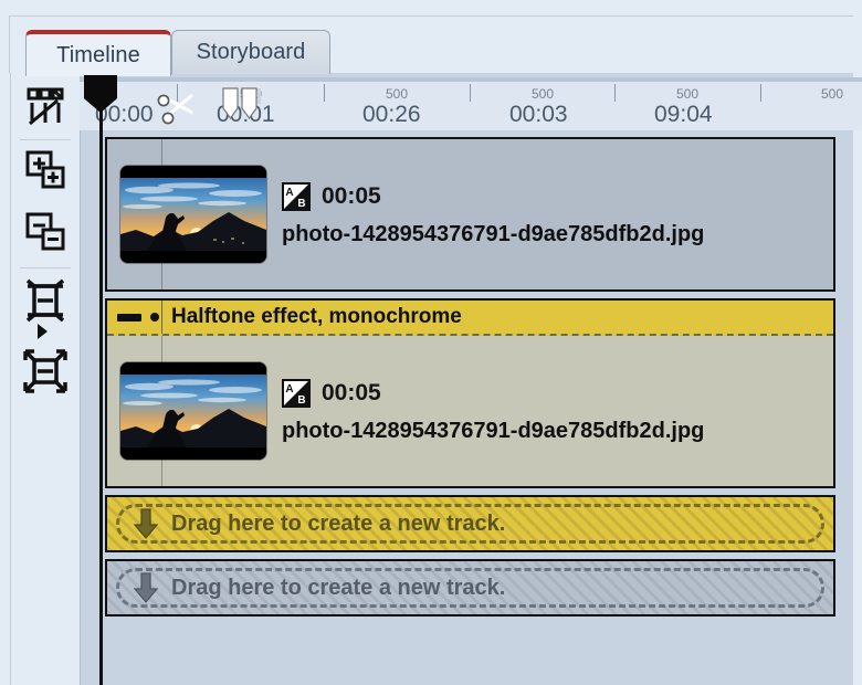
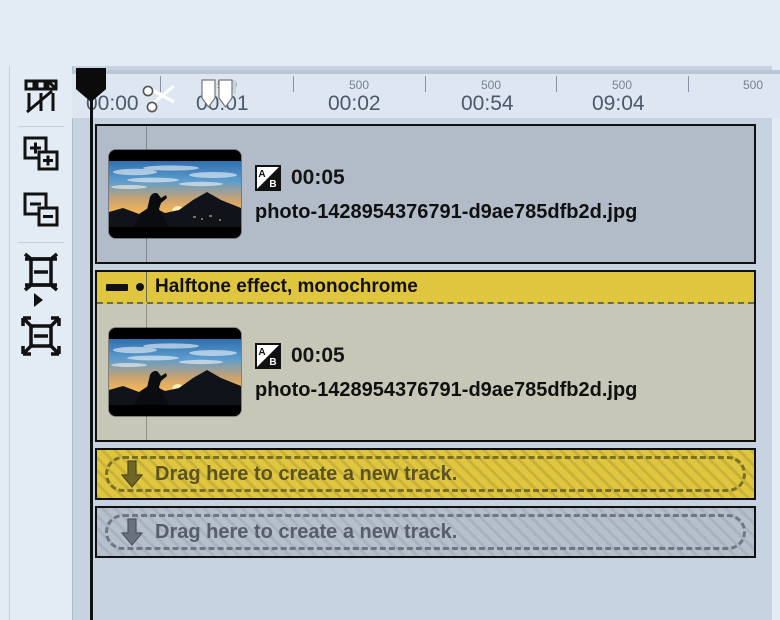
- Timeline
- Storyboard
  500
  500
  500
  500
  0:00
  0001
- 00:26
+ 00:02
- 00:03
+ 00:54
  09:04
  A
  B
  00:05
  photo-1428954376791-d9ae785dfb2d.jpg
  Halftone effect, monochrome
  A
  B
  00:05
  photo-1428954376791-d9ae785dfb2d.jpg
  Drag here to create a new track.
  Drag here to create a new track.
